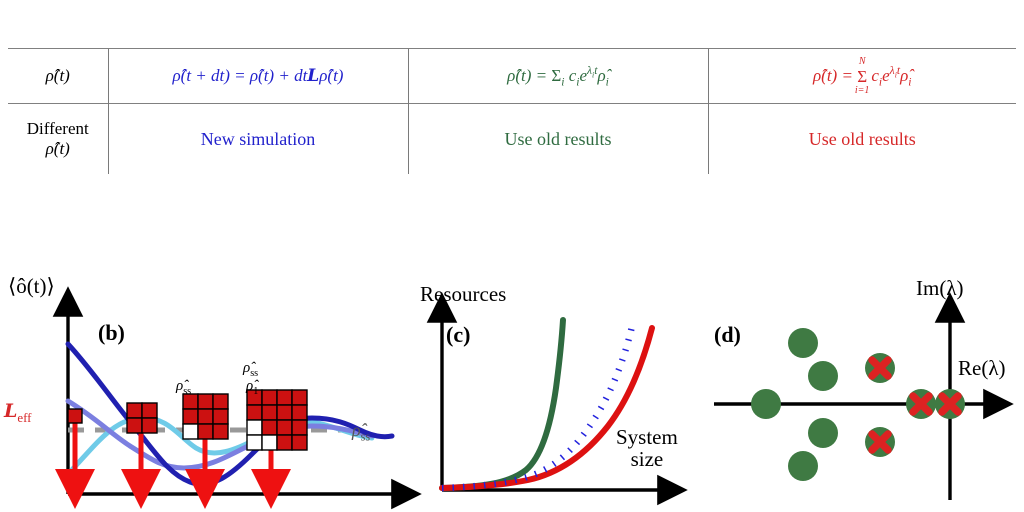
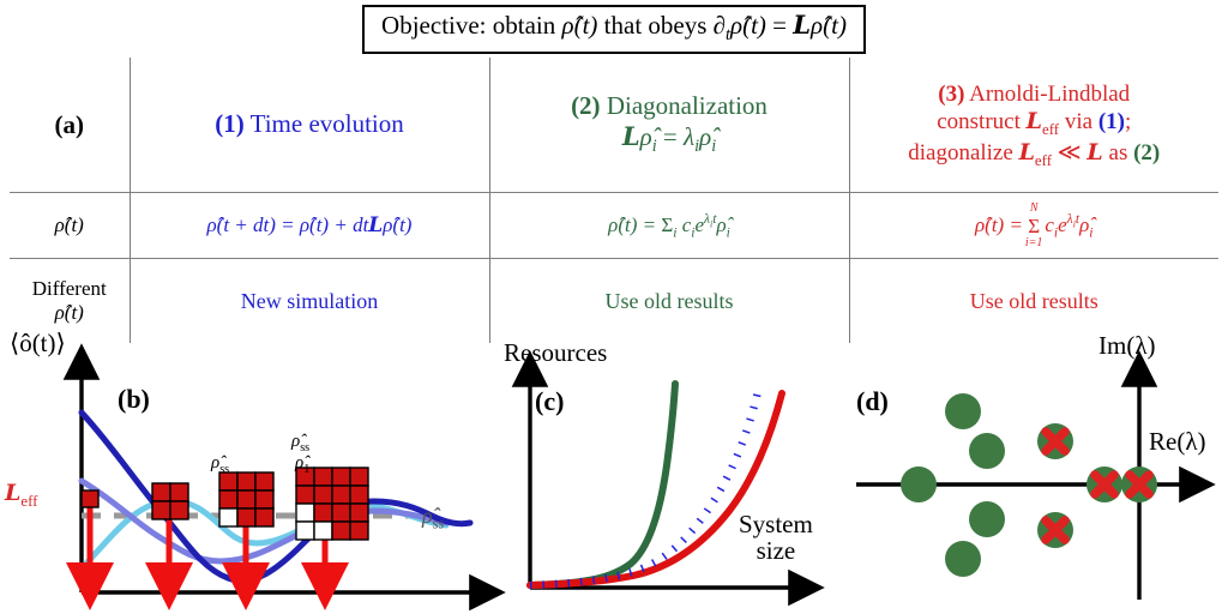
+ Objective: obtain ρ̂(t) that obeys ∂tρ̂(t) = Lρ̂(t)
+ (a)	(1) Time evolution	(2) Diagonalization Lρ̂i = λiρ̂i	(3) Arnoldi-Lindblad construct Leff via (1); diagonalize Leff ≪ L as (2)
  ρ̂(t)	ρ̂(t + dt) = ρ̂(t) + dtLρ̂(t)	ρ̂(t) = Σi cieλitρ̂i	ρ̂(t) = N Σ i=1 cieλitρ̂i
  Different ρ̂(t)	New simulation	Use old results	Use old results
  ⟨ô(t)⟩
  (b)
  Leff
  t
  ρ̂ss
  ρ̂ss
  ρ̂ss
  ρ̂1
  Resources
  (c)
  System
  size
  Im(λ)
  (d)
  Re(λ)
